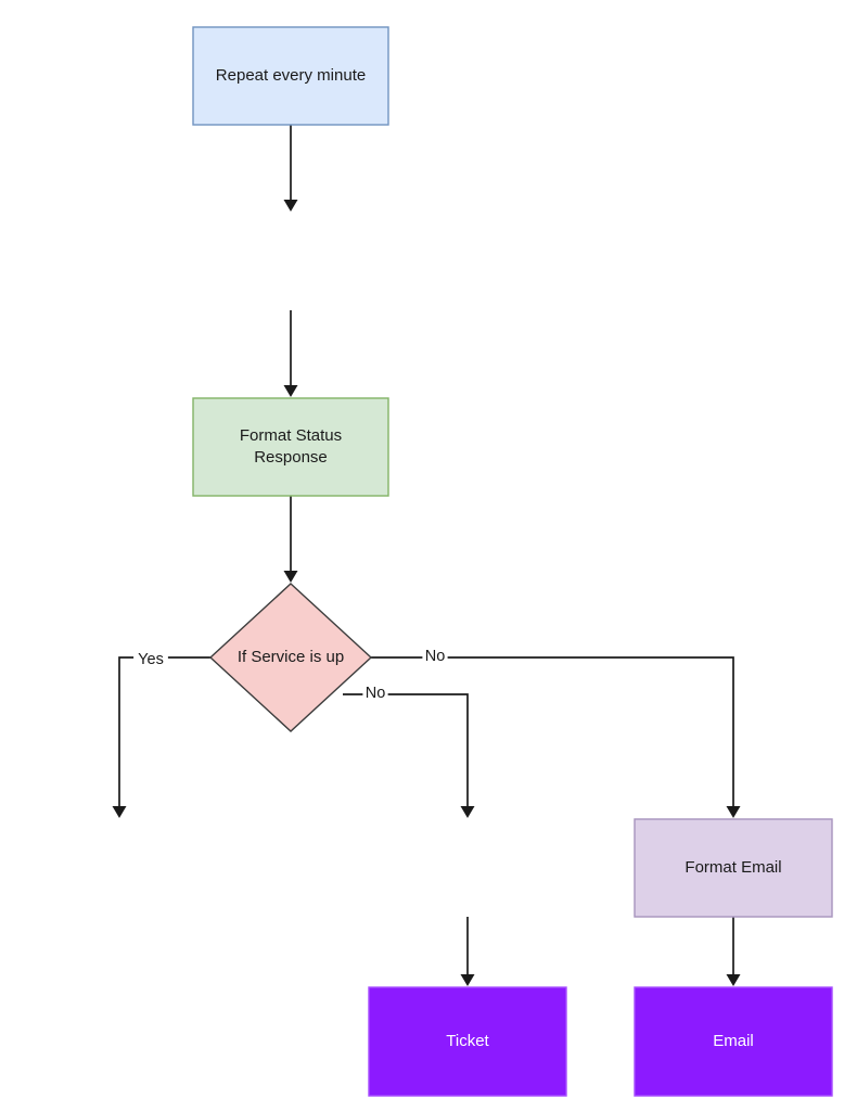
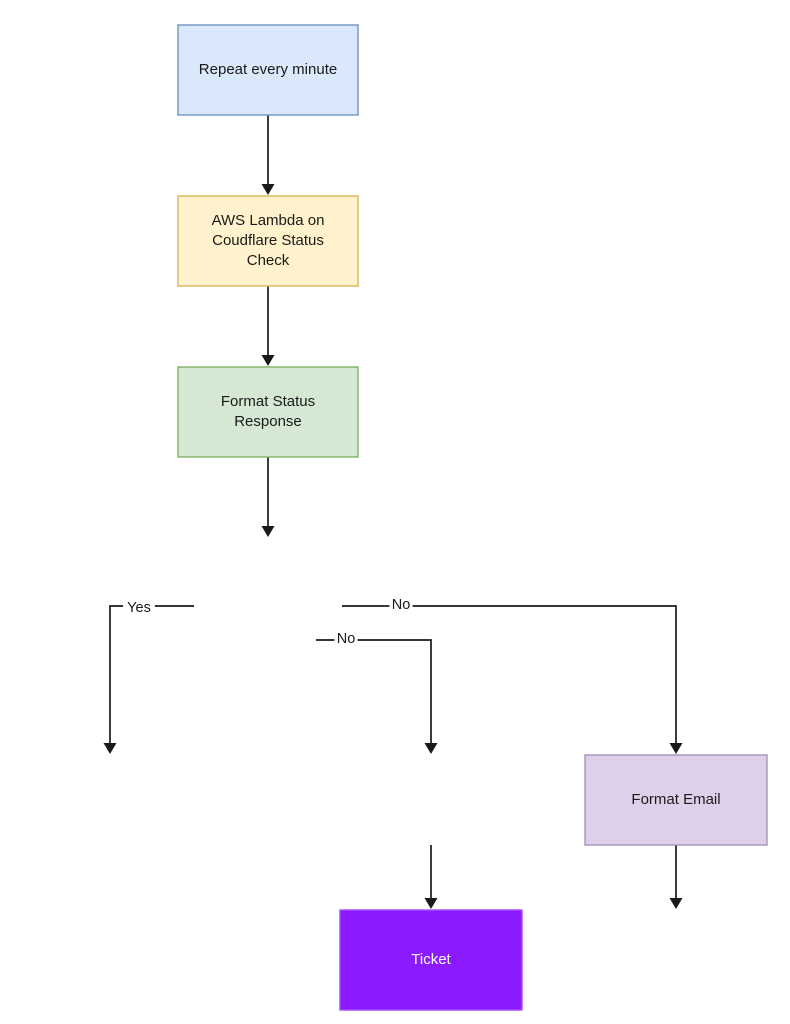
  Repeat every minute
+ AWS Lambda on
+ Coudflare Status
+ Check
  Format Status
  Response
- If Service is up
  Format Email
  Ticket
- Email
  Yes
  No
  No
